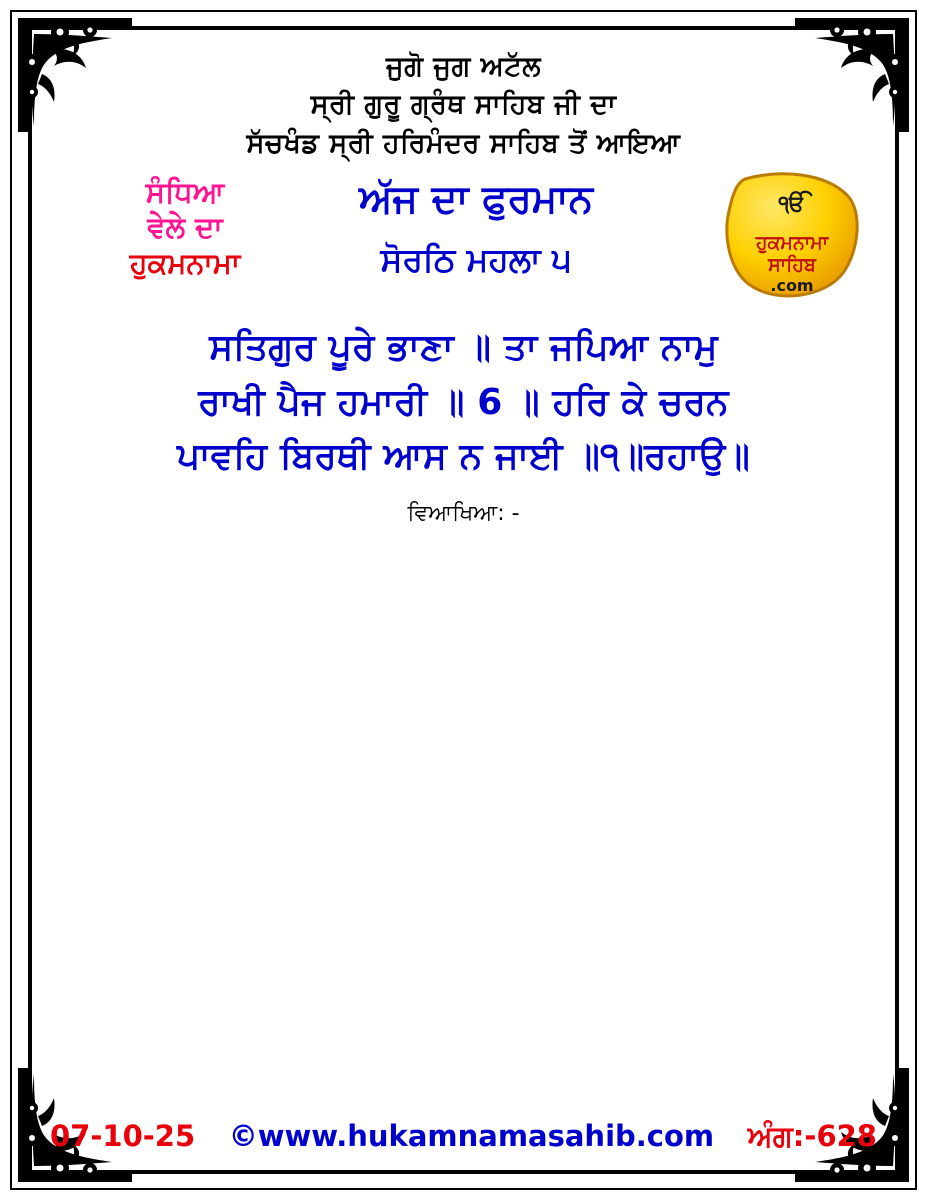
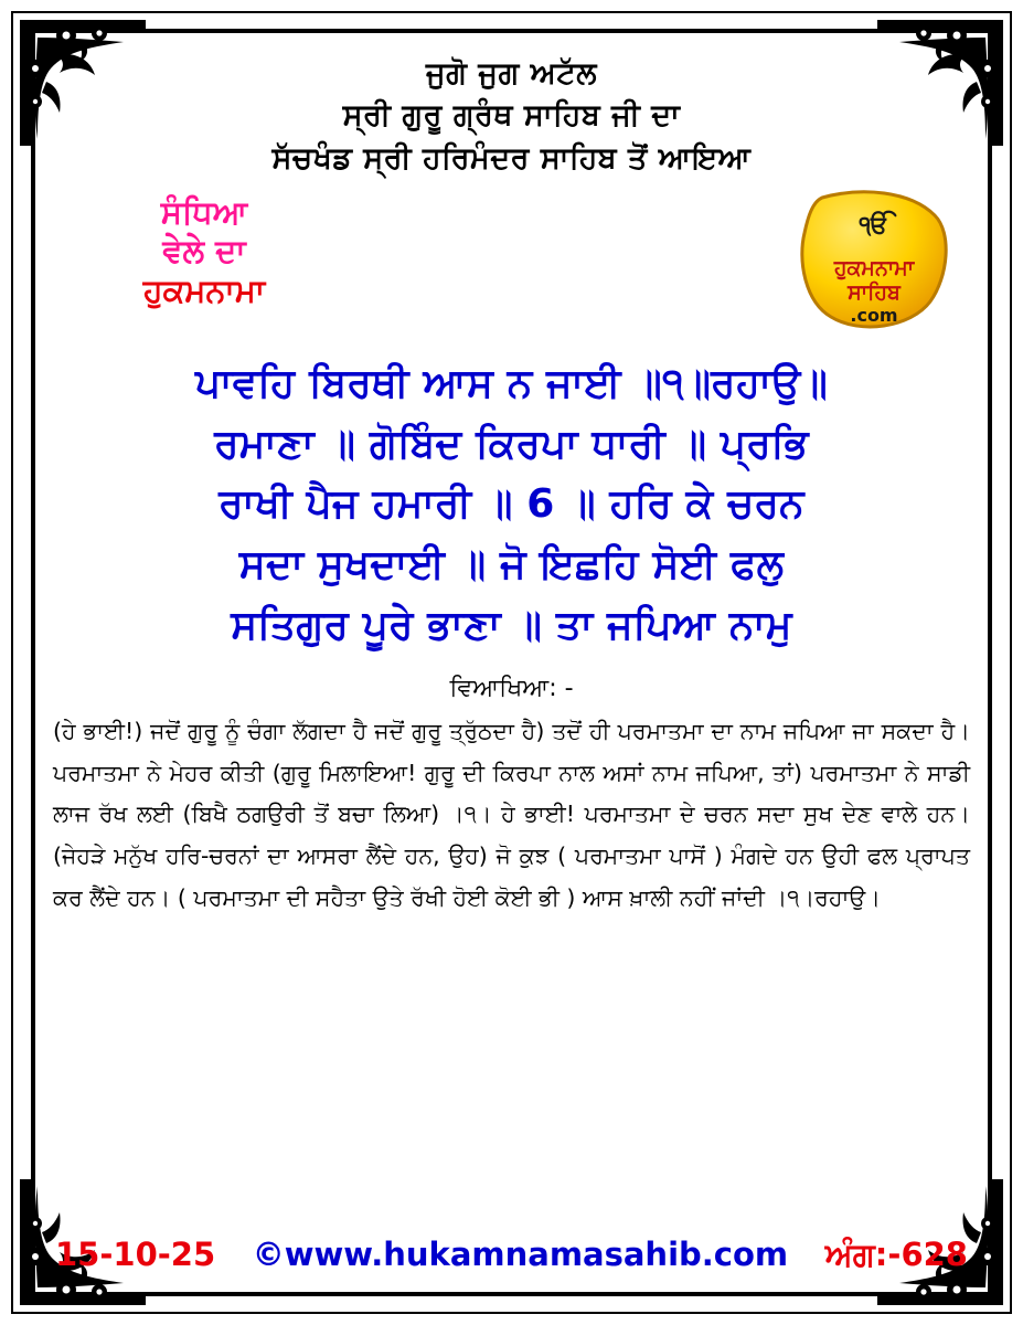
  ਜੁਗੋ ਜੁਗ ਅਟੱਲ
  ਸ੍ਰੀ ਗੁਰੂ ਗ੍ਰੰਥ ਸਾਹਿਬ ਜੀ ਦਾ
  ਸੱਚਖੰਡ ਸ੍ਰੀ ਹਰਿਮੰਦਰ ਸਾਹਿਬ ਤੋਂ ਆਇਆ
  ਸੰਧਿਆ
  ਵੇਲੇ ਦਾ
  ਹੁਕਮਨਾਮਾ
- ਅੱਜ ਦਾ ਫੁਰਮਾਨ
- ਸੋਰਠਿ ਮਹਲਾ ੫
  ੴ
  ਹੁਕਮਨਾਮਾ
  ਸਾਹਿਬ
  .com
- ਸਤਿਗੁਰ ਪੂਰੇ ਭਾਣਾ ॥ ਤਾ ਜਪਿਆ ਨਾਮੁ
+ ਪਾਵਹਿ ਬਿਰਥੀ ਆਸ ਨ ਜਾਈ ॥੧॥ਰਹਾਉ॥
+ ਰਮਾਣਾ ॥ ਗੋਬਿੰਦ ਕਿਰਪਾ ਧਾਰੀ ॥ ਪ੍ਰਭਿ
  ਰਾਖੀ ਪੈਜ ਹਮਾਰੀ ॥ 6 ॥ ਹਰਿ ਕੇ ਚਰਨ
+ ਸਦਾ ਸੁਖਦਾਈ ॥ ਜੋ ਇਛਹਿ ਸੋਈ ਫਲੁ
- ਪਾਵਹਿ ਬਿਰਥੀ ਆਸ ਨ ਜਾਈ ॥੧॥ਰਹਾਉ॥
+ ਸਤਿਗੁਰ ਪੂਰੇ ਭਾਣਾ ॥ ਤਾ ਜਪਿਆ ਨਾਮੁ
  ਵਿਆਖਿਆ: -
+ (ਹੇ ਭਾਈ!) ਜਦੋਂ ਗੁਰੂ ਨੂੰ ਚੰਗਾ ਲੱਗਦਾ ਹੈ ਜਦੋਂ ਗੁਰੂ ਤ੍ਰੁੱਠਦਾ ਹੈ) ਤਦੋਂ ਹੀ ਪਰਮਾਤਮਾ ਦਾ ਨਾਮ ਜਪਿਆ ਜਾ ਸਕਦਾ ਹੈ। ਪਰਮਾਤਮਾ ਨੇ ਮੇਹਰ ਕੀਤੀ (ਗੁਰੂ ਮਿਲਾਇਆ! ਗੁਰੂ ਦੀ ਕਿਰਪਾ ਨਾਲ ਅਸਾਂ ਨਾਮ ਜਪਿਆ, ਤਾਂ) ਪਰਮਾਤਮਾ ਨੇ ਸਾਡੀ ਲਾਜ ਰੱਖ ਲਈ (ਬਿਖੈ ਠਗਉਰੀ ਤੋਂ ਬਚਾ ਲਿਆ) ।੧। ਹੇ ਭਾਈ! ਪਰਮਾਤਮਾ ਦੇ ਚਰਨ ਸਦਾ ਸੁਖ ਦੇਣ ਵਾਲੇ ਹਨ। (ਜੇਹੜੇ ਮਨੁੱਖ ਹਰਿ-ਚਰਨਾਂ ਦਾ ਆਸਰਾ ਲੈਂਦੇ ਹਨ, ਉਹ) ਜੋ ਕੁਝ ( ਪਰਮਾਤਮਾ ਪਾਸੋਂ ) ਮੰਗਦੇ ਹਨ ਉਹੀ ਫਲ ਪ੍ਰਾਪਤ ਕਰ ਲੈਂਦੇ ਹਨ। ( ਪਰਮਾਤਮਾ ਦੀ ਸਹੈਤਾ ਉਤੇ ਰੱਖੀ ਹੋਈ ਕੋਈ ਭੀ ) ਆਸ ਖ਼ਾਲੀ ਨਹੀਂ ਜਾਂਦੀ ।੧।ਰਹਾਉ।
- 07-10-25
+ 15-10-25
  ©www.hukamnamasahib.com
  ਅੰਗ:-628
